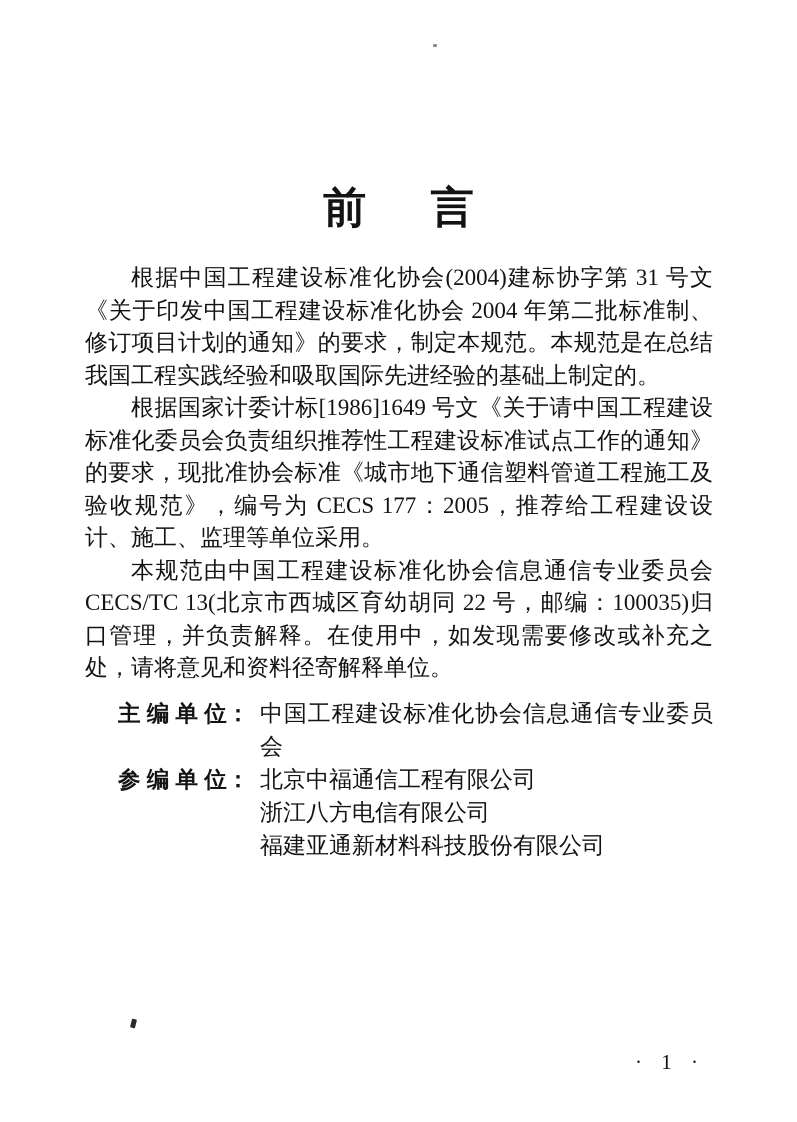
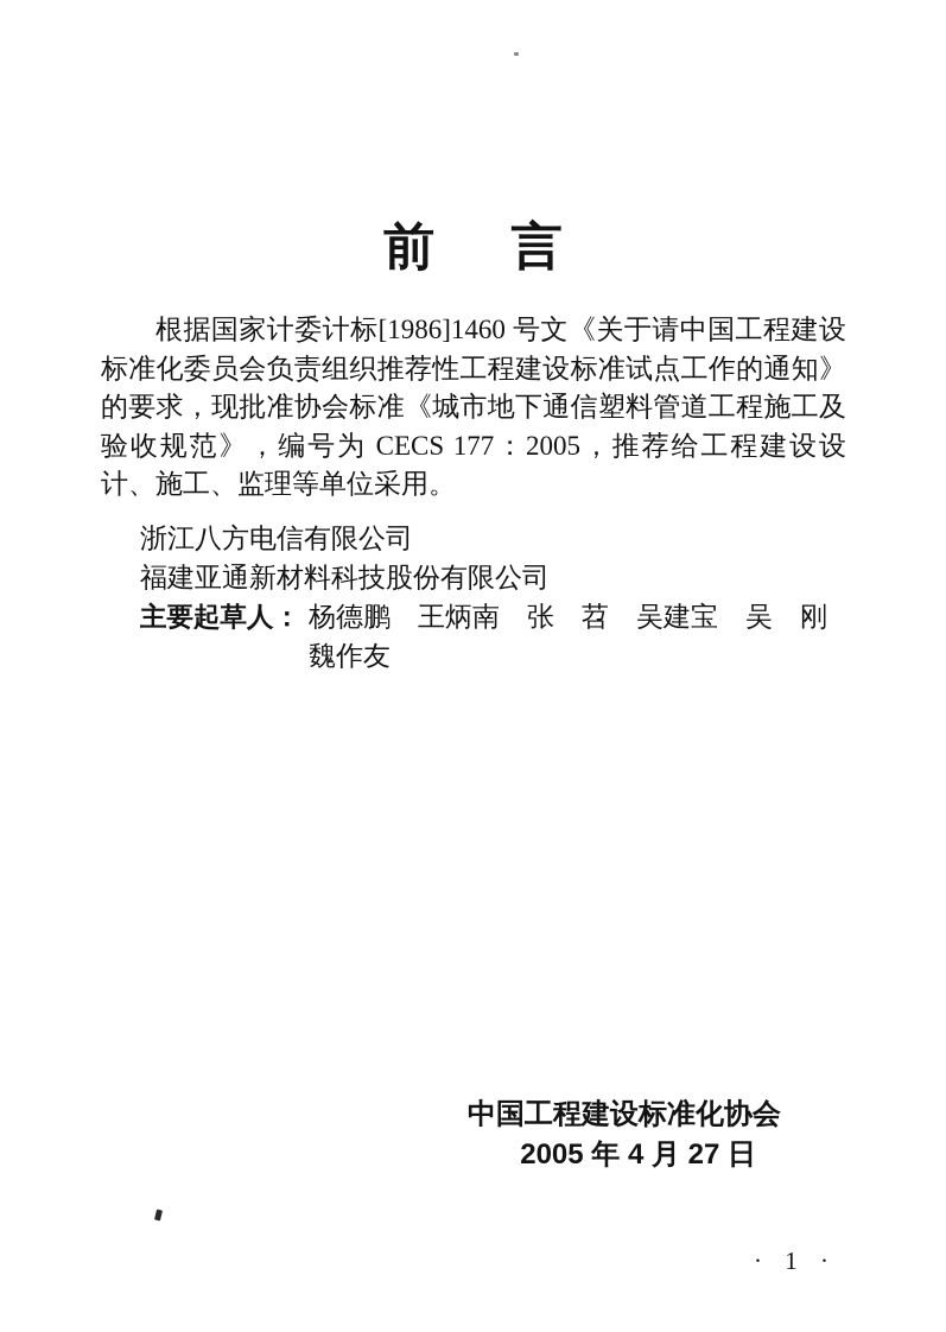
  前言
- 根据中国工程建设标准化协会(2004)建标协字第 31 号文《关于印发中国工程建设标准化协会 2004 年第二批标准制、修订项目计划的通知》的要求，制定本规范。本规范是在总结我国工程实践经验和吸取国际先进经验的基础上制定的。
- 根据国家计委计标[1986]1649 号文《关于请中国工程建设标准化委员会负责组织推荐性工程建设标准试点工作的通知》的要求，现批准协会标准《城市地下通信塑料管道工程施工及验收规范》，编号为 CECS 177：2005，推荐给工程建设设计、施工、监理等单位采用。
+ 根据国家计委计标[1986]1460 号文《关于请中国工程建设标准化委员会负责组织推荐性工程建设标准试点工作的通知》的要求，现批准协会标准《城市地下通信塑料管道工程施工及验收规范》，编号为 CECS 177：2005，推荐给工程建设设计、施工、监理等单位采用。
- 本规范由中国工程建设标准化协会信息通信专业委员会CECS/TC 13(北京市西城区育幼胡同 22 号，邮编：100035)归口管理，并负责解释。在使用中，如发现需要修改或补充之处，请将意见和资料径寄解释单位。
- 主 编 单 位：
- 中国工程建设标准化协会信息通信专业委员会
- 参 编 单 位：
- 北京中福通信工程有限公司
  浙江八方电信有限公司
  福建亚通新材料科技股份有限公司
+ 主要起草人：
+ 杨德鹏 王炳南 张 苕 吴建宝 吴 刚
+ 魏作友
+ 中国工程建设标准化协会
+ 2005 年 4 月 27 日
  · 1 ·
